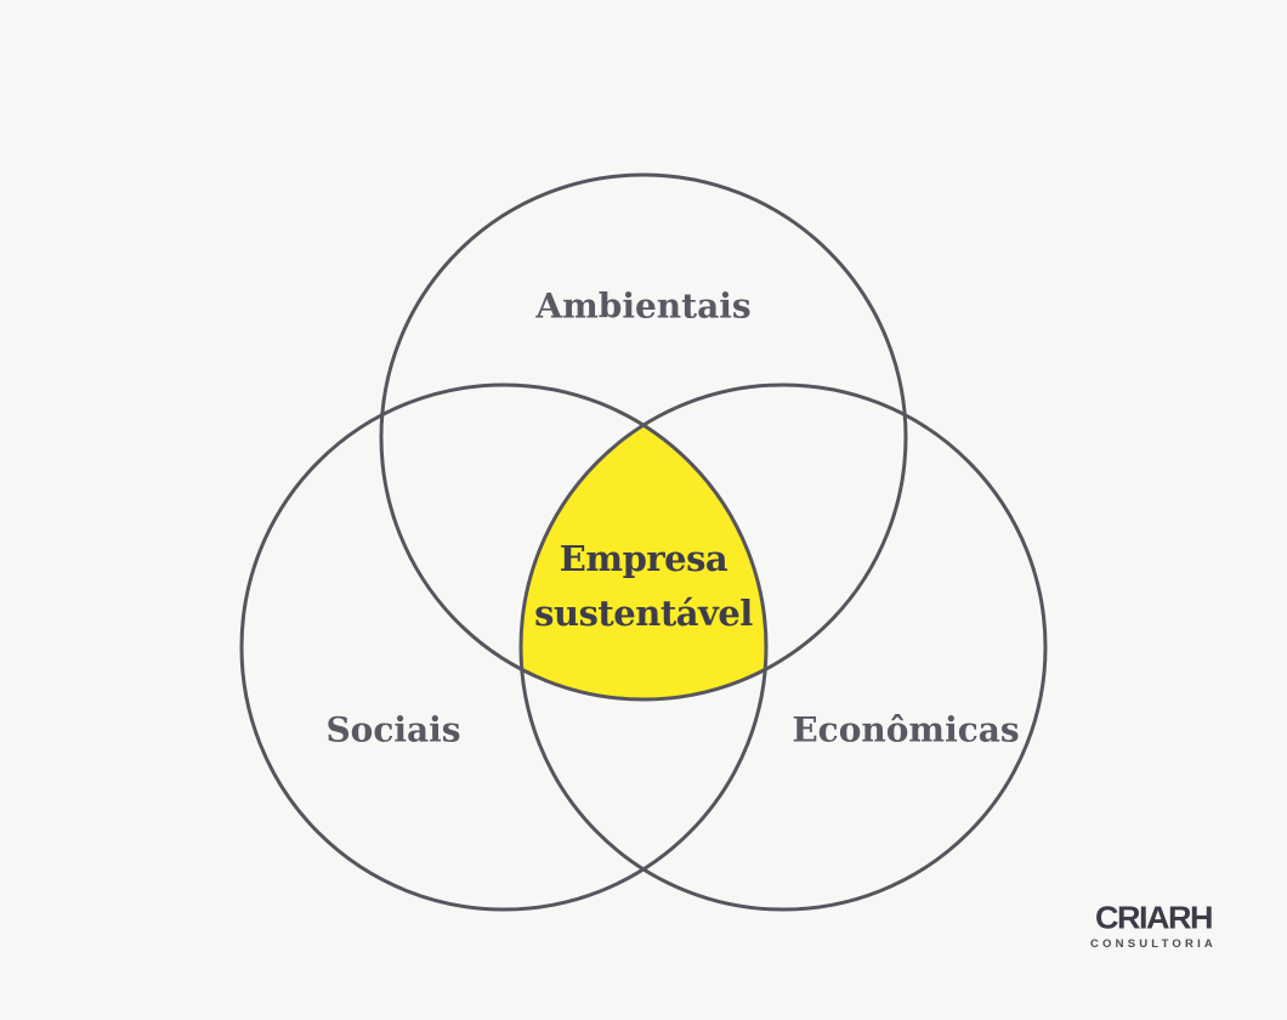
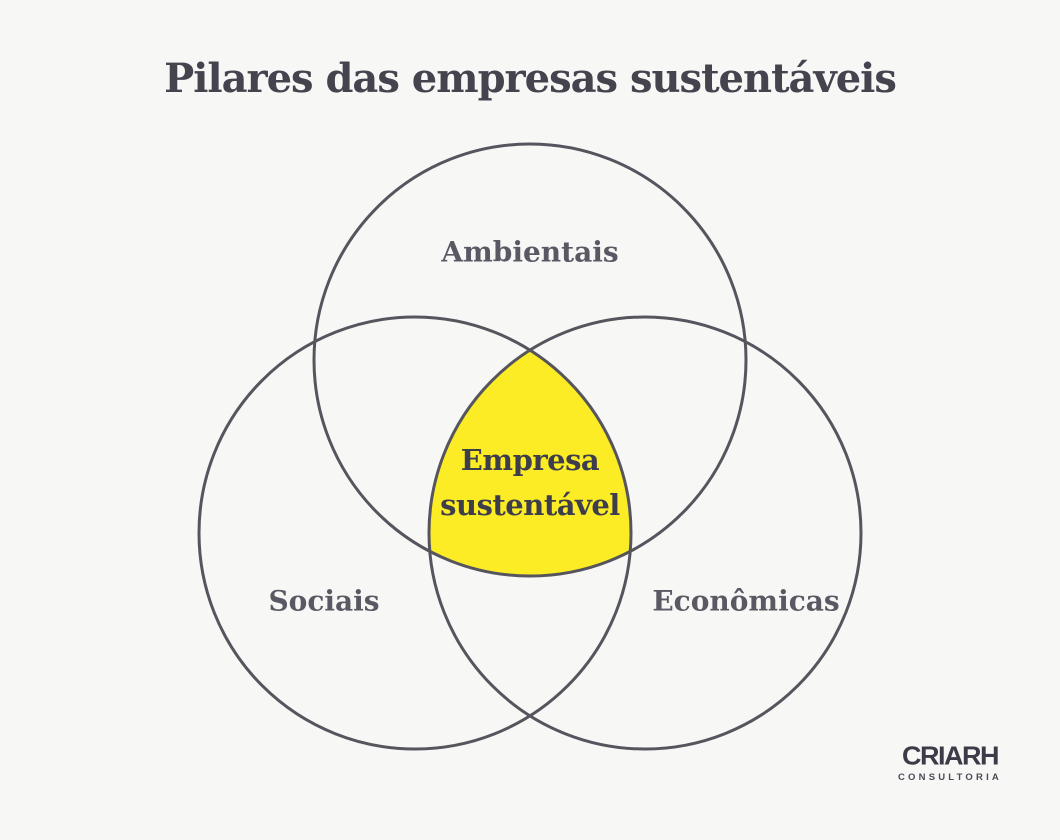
+ Pilares das empresas sustentáveis
  Ambientais
  Sociais
  Econômicas
  Empresa
  sustentável
  CRIARH
  CONSULTORIA
